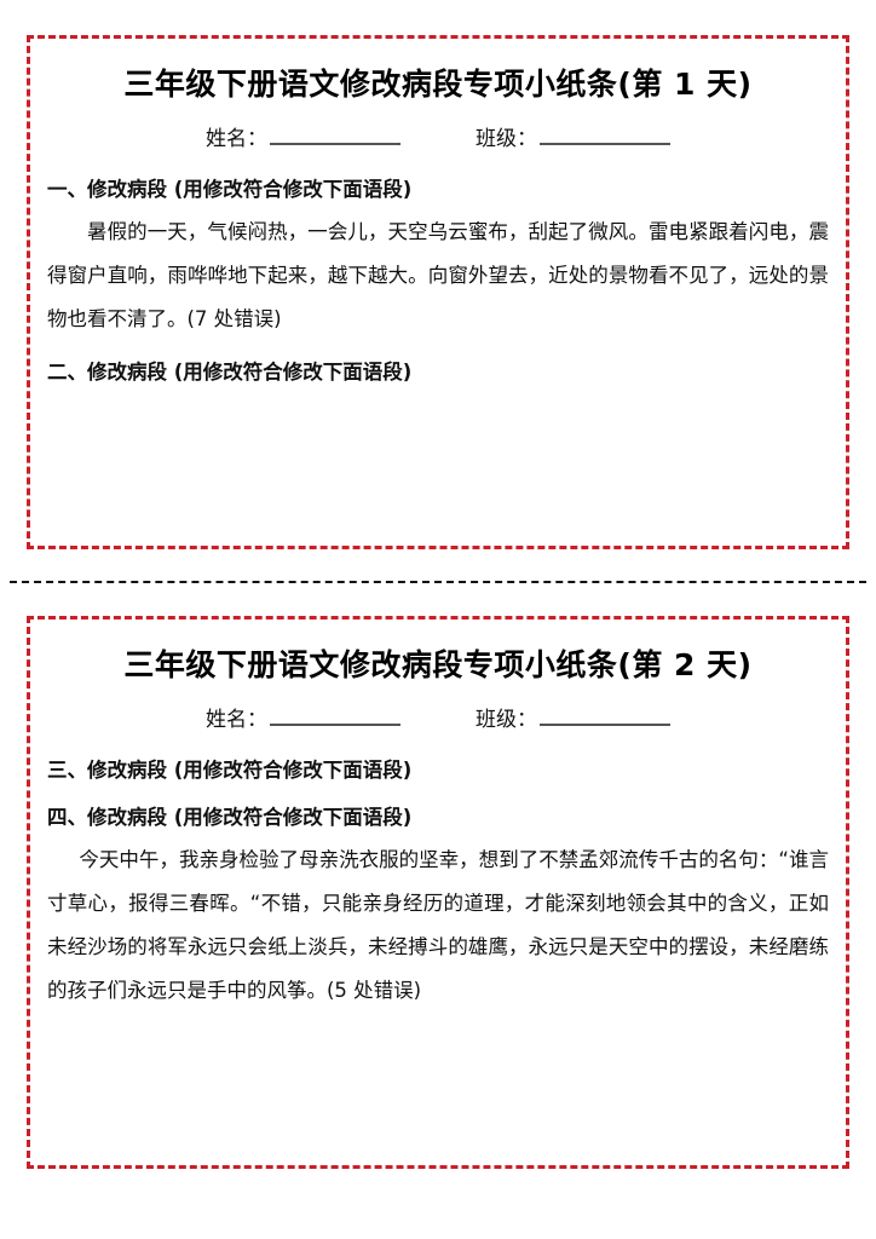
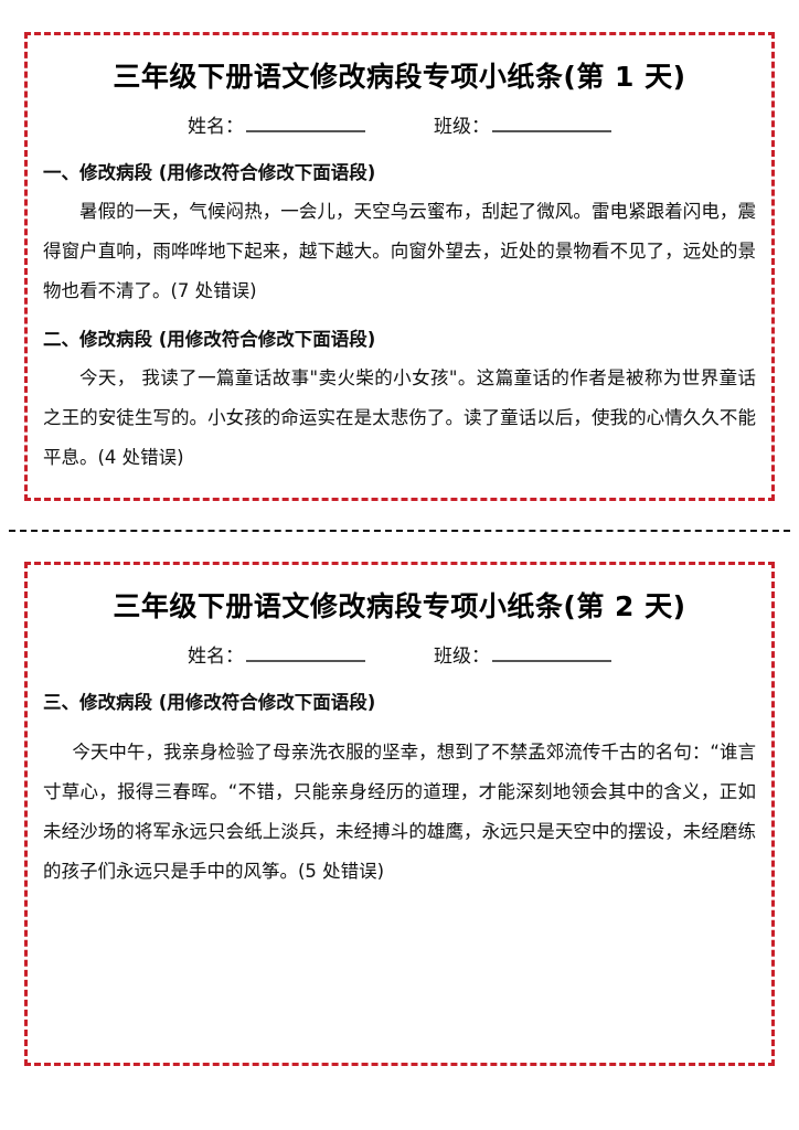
  三年级下册语文修改病段专项小纸条(第 1 天)
  姓名：
  班级：
  一、修改病段 (用修改符合修改下面语段)
  暑假的一天，气候闷热，一会儿，天空乌云蜜布，刮起了微风。雷电紧跟着闪电，震得窗户直响，雨哗哗地下起来，越下越大。向窗外望去，近处的景物看不见了，远处的景物也看不清了。(7 处错误)
  二、修改病段 (用修改符合修改下面语段)
+ 今天， 我读了一篇童话故事"卖火柴的小女孩"。这篇童话的作者是被称为世界童话之王的安徒生写的。小女孩的命运实在是太悲伤了。读了童话以后，使我的心情久久不能平息。(4 处错误)
  三年级下册语文修改病段专项小纸条(第 2 天)
  姓名：
  班级：
  三、修改病段 (用修改符合修改下面语段)
- 四、修改病段 (用修改符合修改下面语段)
  今天中午，我亲身检验了母亲洗衣服的坚幸，想到了不禁孟郊流传千古的名句：“谁言寸草心，报得三春晖。“不错，只能亲身经历的道理，才能深刻地领会其中的含义，正如未经沙场的将军永远只会纸上淡兵，未经搏斗的雄鹰，永远只是天空中的摆设，未经磨练的孩子们永远只是手中的风筝。(5 处错误)
